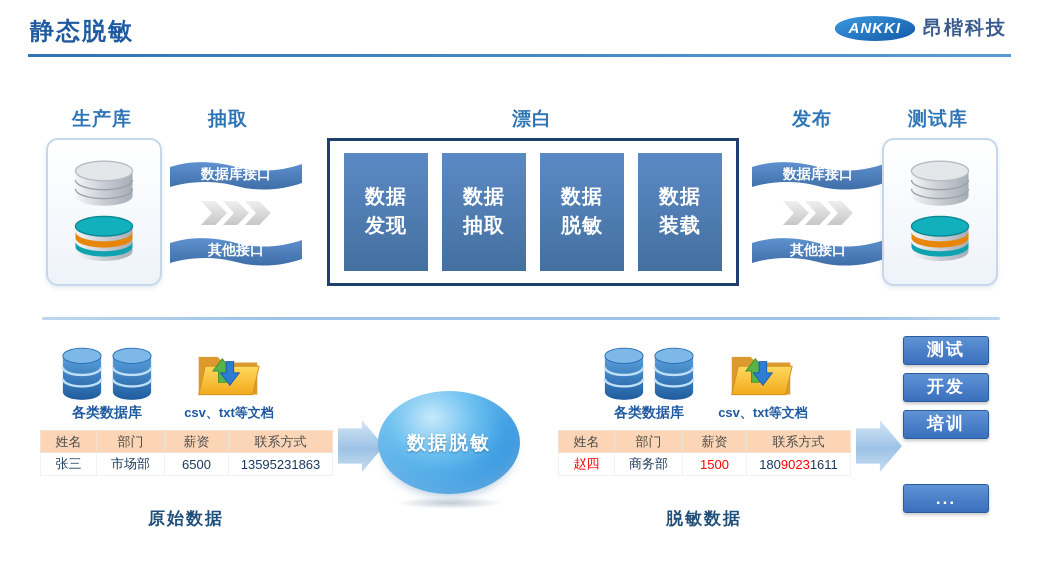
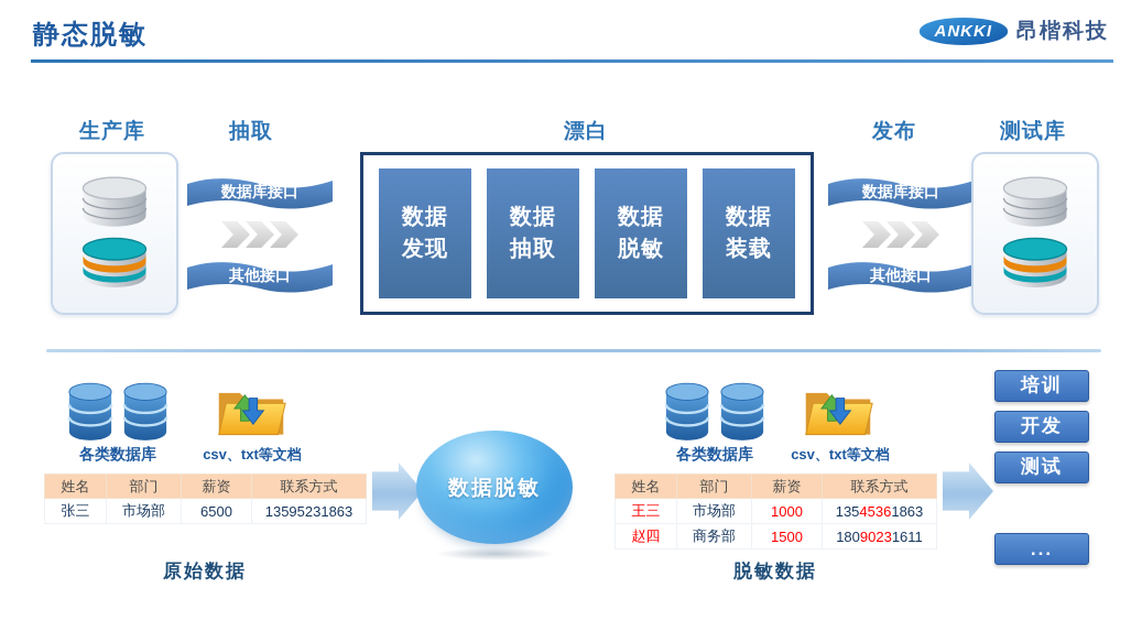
  静态脱敏
  ANKKI
  昂楷科技
  生产库
  抽取
  漂白
  发布
  测试库
  数据库接口
  其他接口
  数据
  发现
  数据
  抽取
  数据
  脱敏
  数据
  装载
  数据库接口
  其他接口
  各类数据库
  csv、txt等文档
  姓名	部门	薪资	联系方式
  张三	市场部	6500	13595231863
  原始数据
  数据脱敏
  各类数据库
  csv、txt等文档
  姓名	部门	薪资	联系方式
+ 王三	市场部	1000	13545361863
  赵四	商务部	1500	18090231611
  脱敏数据
- 测试
+ 培训
  开发
- 培训
+ 测试
  ...
